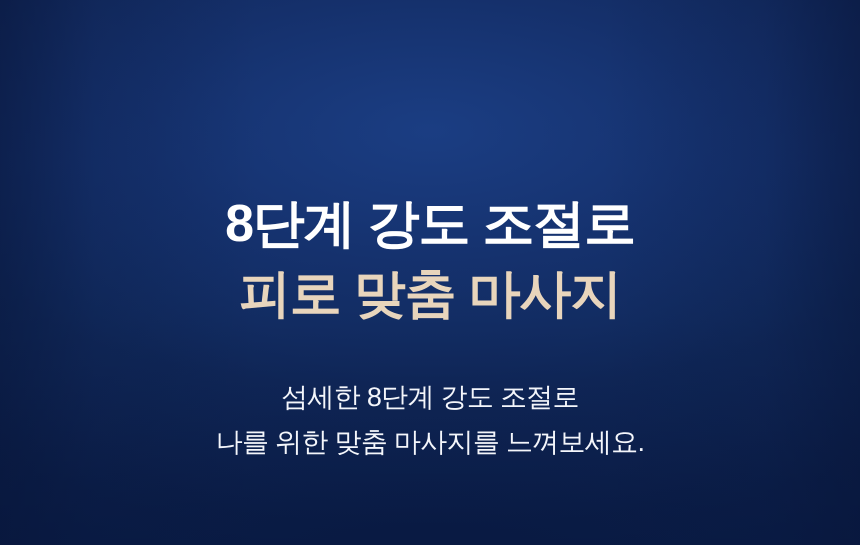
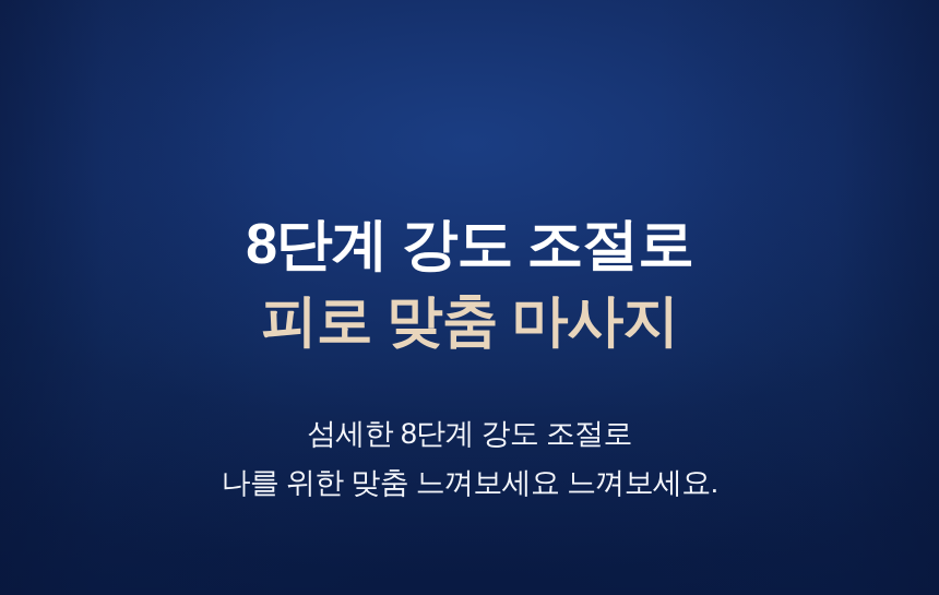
  8단계 강도 조절로
  피로 맞춤 마사지
  섬세한 8단계 강도 조절로
- 나를 위한 맞춤 마사지를 느껴보세요.
+ 나를 위한 맞춤 느껴보세요 느껴보세요.
